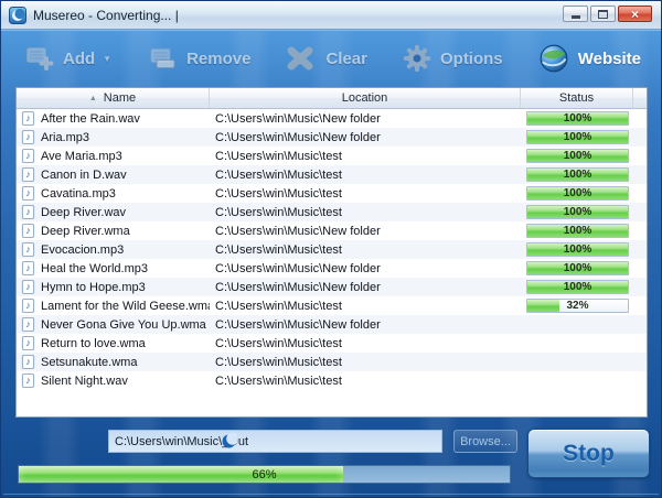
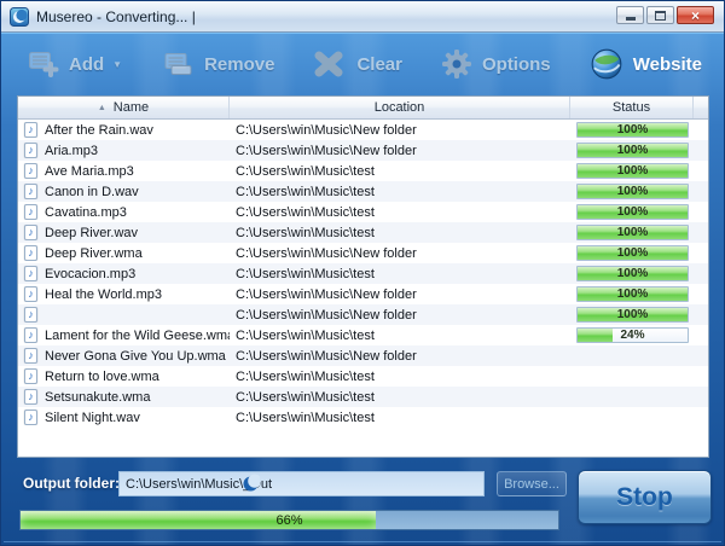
  Musereo - Converting... |
  ×
  Add
  ▼
  Remove
  Clear
  Options
  Website
  Name
  Location
  Status
  ♪
  After the Rain.wav
  C:\Users\win\Music\New folder
  100%
  ♪
  Aria.mp3
  C:\Users\win\Music\New folder
  100%
  ♪
  Ave Maria.mp3
  C:\Users\win\Music\test
  100%
  ♪
  Canon in D.wav
  C:\Users\win\Music\test
  100%
  ♪
  Cavatina.mp3
  C:\Users\win\Music\test
  100%
  ♪
  Deep River.wav
  C:\Users\win\Music\test
  100%
  ♪
  Deep River.wma
  C:\Users\win\Music\New folder
  100%
  ♪
  Evocacion.mp3
  C:\Users\win\Music\test
  100%
  ♪
  Heal the World.mp3
  C:\Users\win\Music\New folder
  100%
  ♪
- Hymn to Hope.mp3
  C:\Users\win\Music\New folder
  100%
  ♪
  Lament for the Wild Geese.wm
  C:\Users\win\Music\test
- 32%
+ 24%
  ♪
  Never Gona Give You Up.wma
  C:\Users\win\Music\New folder
  ♪
  Return to love.wma
  C:\Users\win\Music\test
  ♪
  Setsunakute.wma
  C:\Users\win\Music\test
  ♪
  Silent Night.wav
  C:\Users\win\Music\test
+ Output folder:
  C:\Users\win\Music\ut
  Browse...
  Stop
  66%
